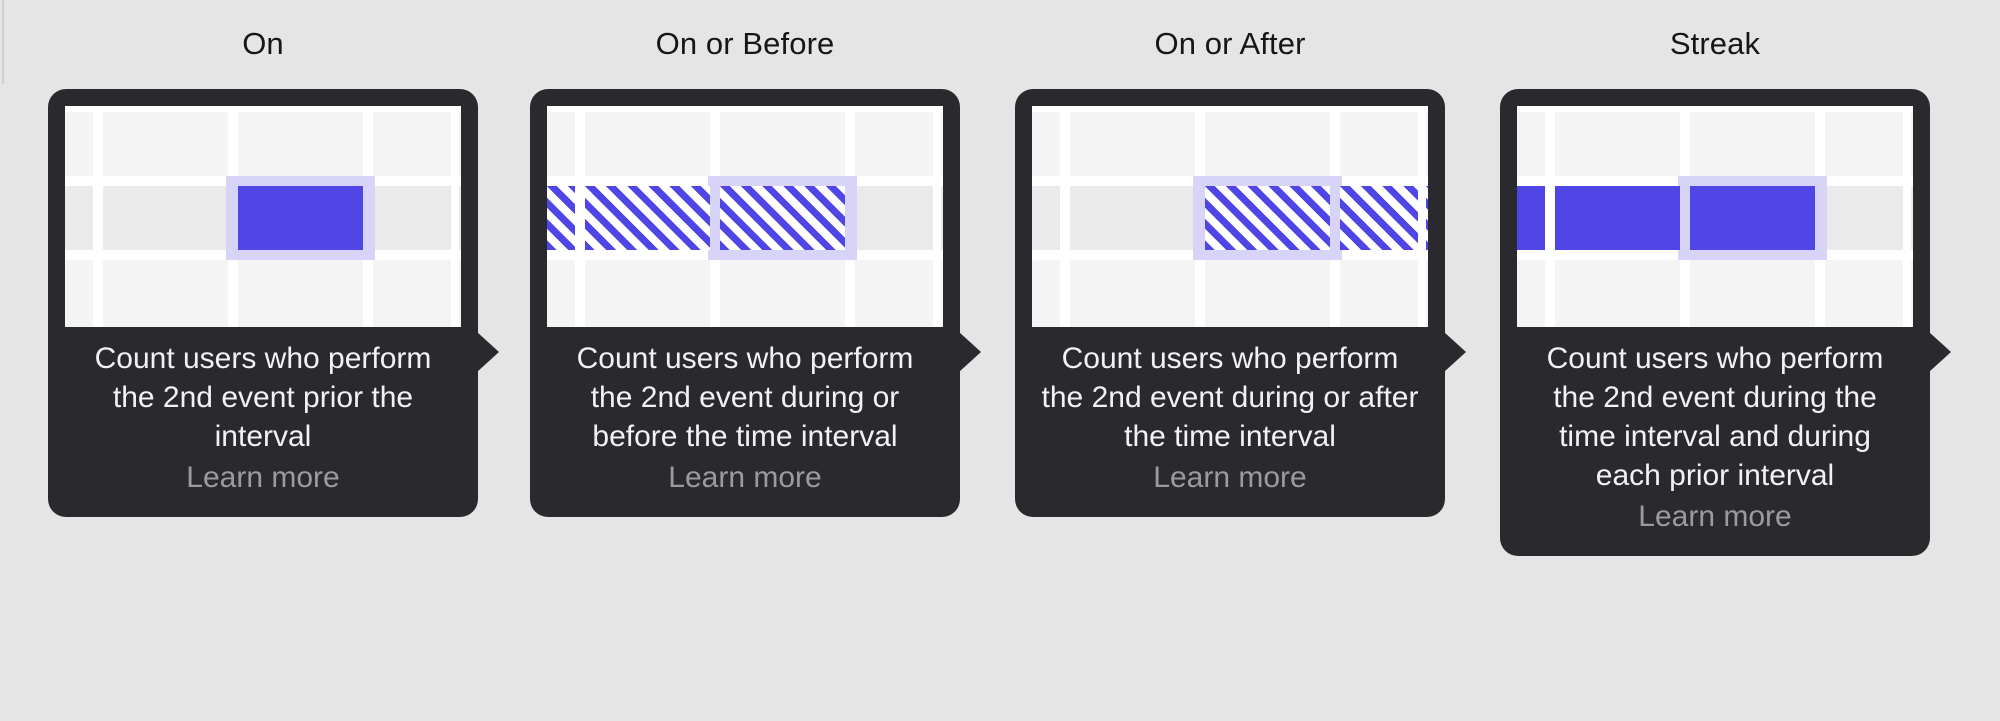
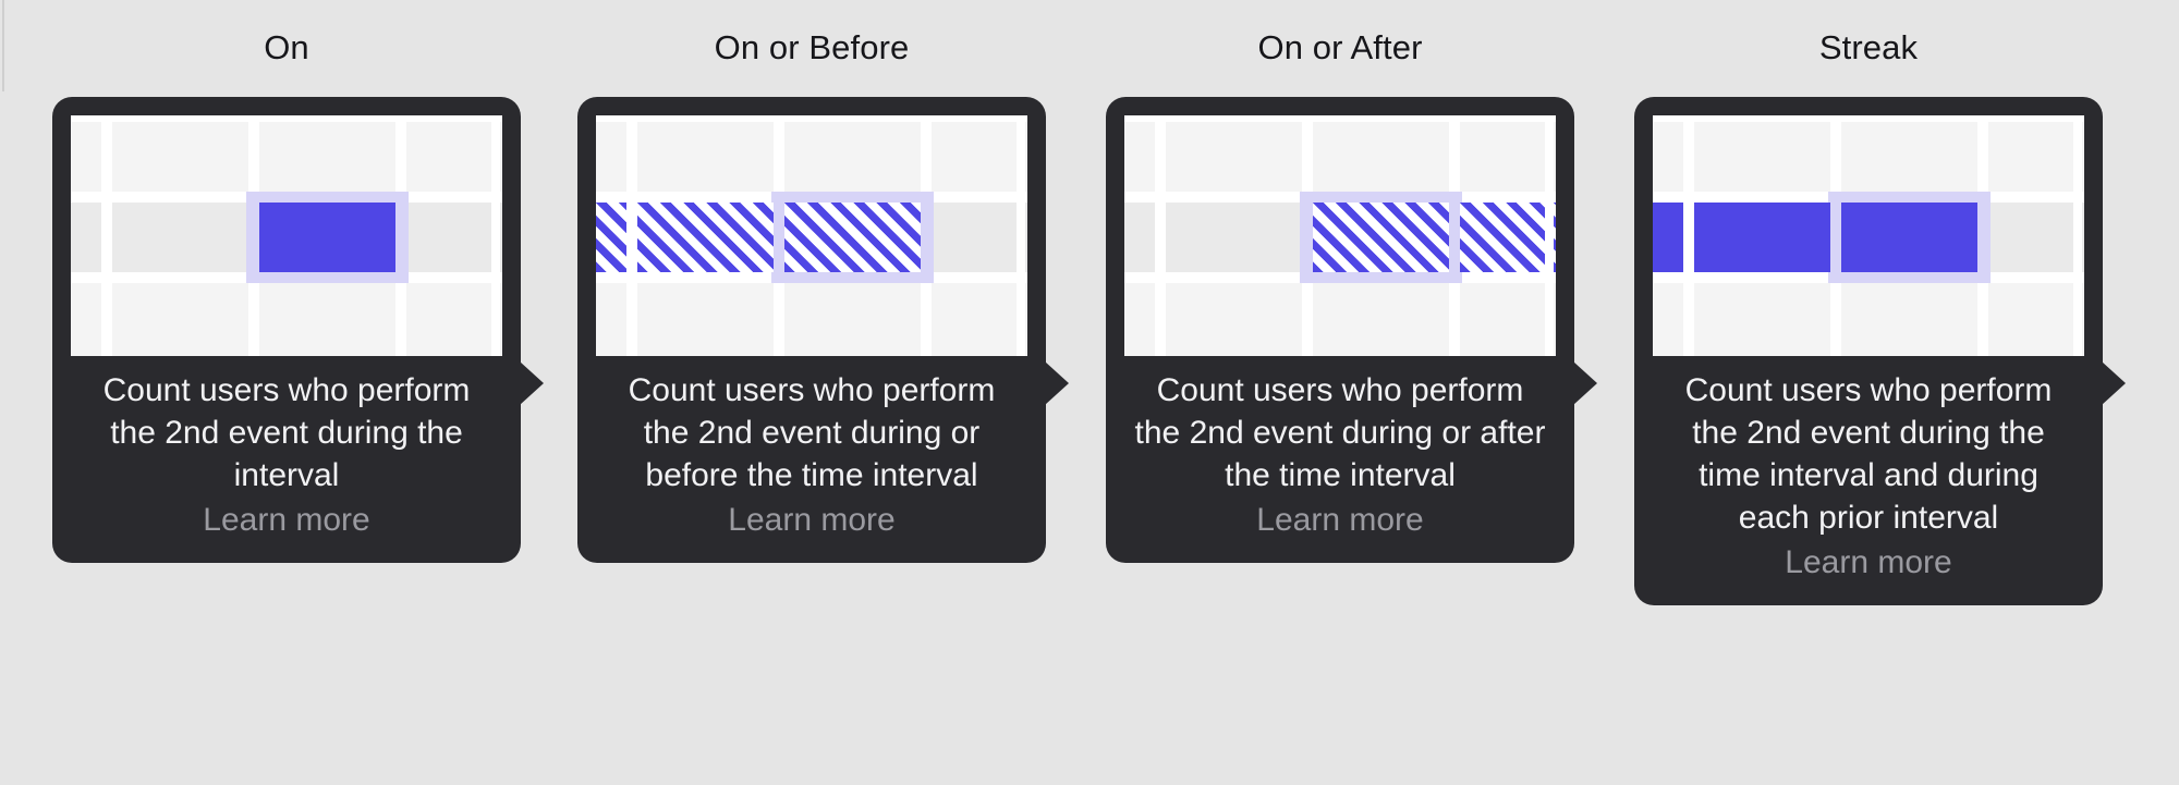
  On
- Count users who perform the 2nd event prior the interval
+ Count users who perform the 2nd event during the interval
  Learn more
  On or Before
  Count users who perform the 2nd event during or before the time interval
  Learn more
  On or After
  Count users who perform the 2nd event during or after the time interval
  Learn more
  Streak
  Count users who perform the 2nd event during the time interval and during each prior interval
  Learn more
